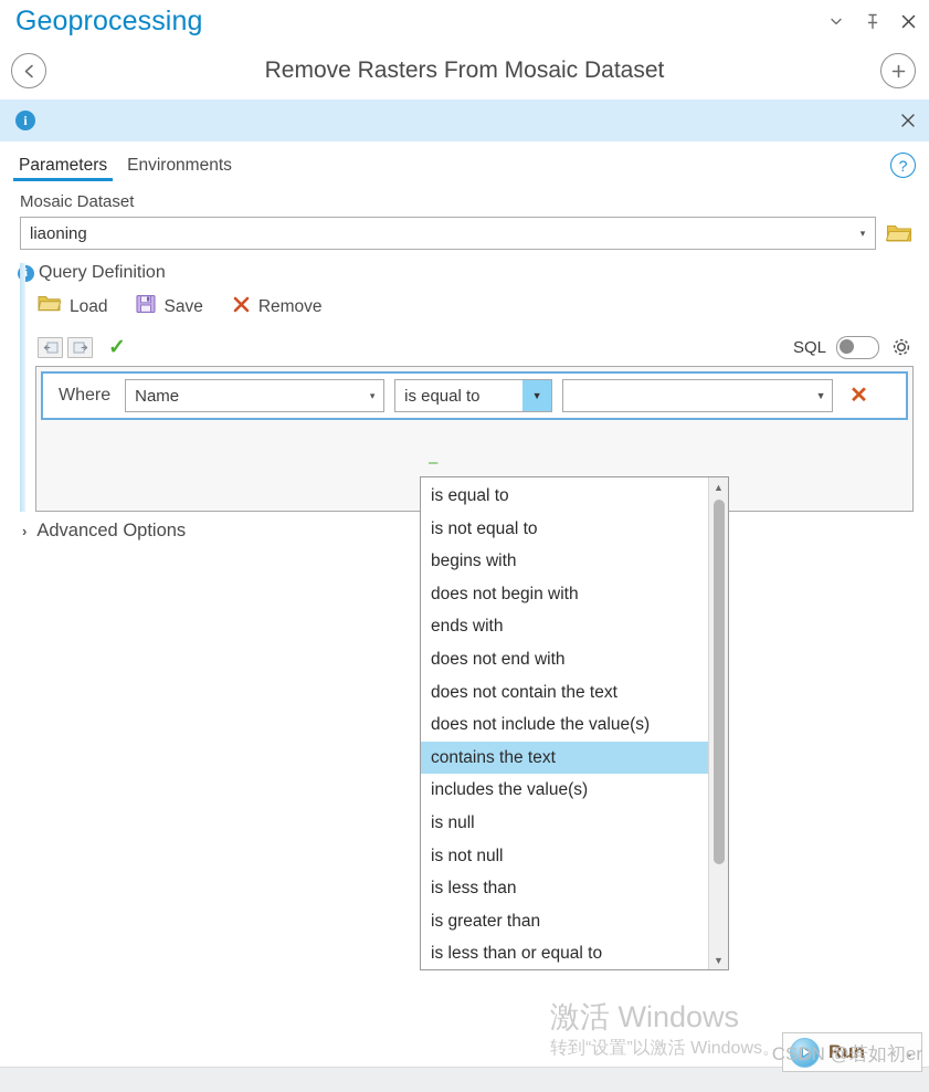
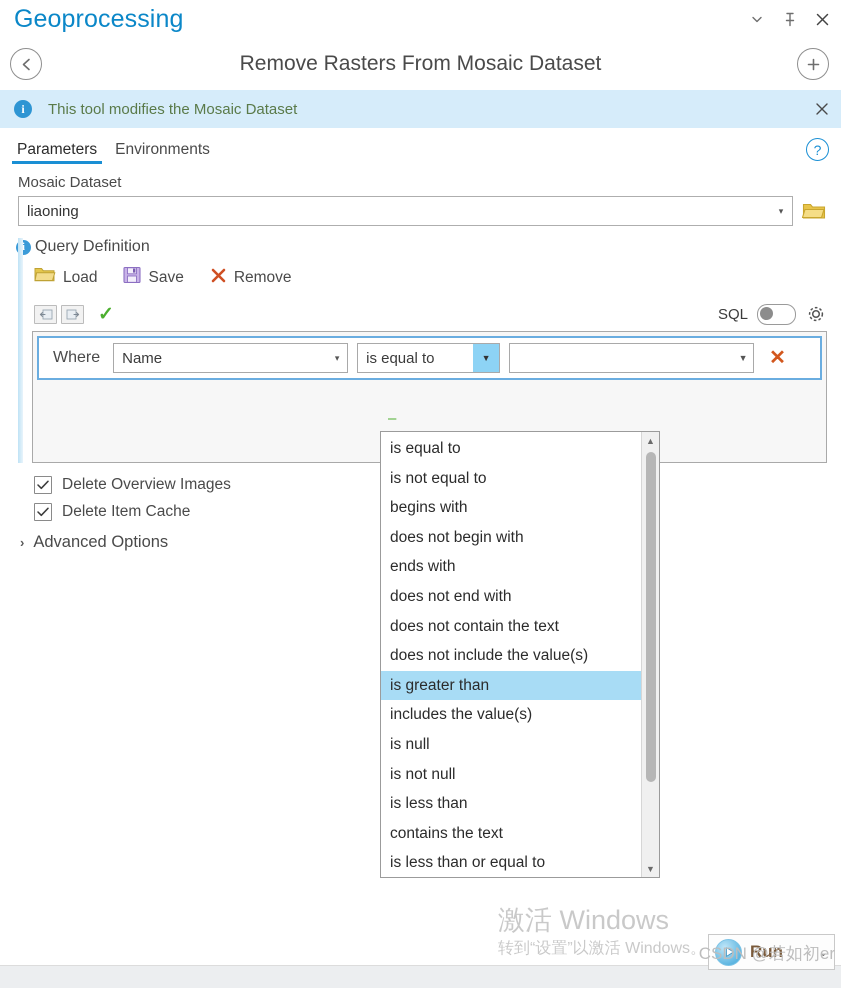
  Geoprocessing
  Remove Rasters From Mosaic Dataset
  i
+ This tool modifies the Mosaic Dataset
  Parameters
  Environments
  ?
  Mosaic Dataset
  liaoning
  ▾
  i
  Query Definition
  Load
  Save
  Remove
  ✓
  SQL
  Where
  Name
  ▾
  is equal to
  ▼
  ▼
  ✕
  –
+ Delete Overview Images
+ Delete Item Cache
  ›
  Advanced Options
  is equal to
  is not equal to
  begins with
  does not begin with
  ends with
  does not end with
  does not contain the text
  does not include the value(s)
- contains the text
+ is greater than
  includes the value(s)
  is null
  is not null
  is less than
- is greater than
+ contains the text
  is less than or equal to
  ▲
  ▼
  激活 Windows
  转到“设置”以激活 Windows。
  Run
  ⌄
  CSDN @若如初er
